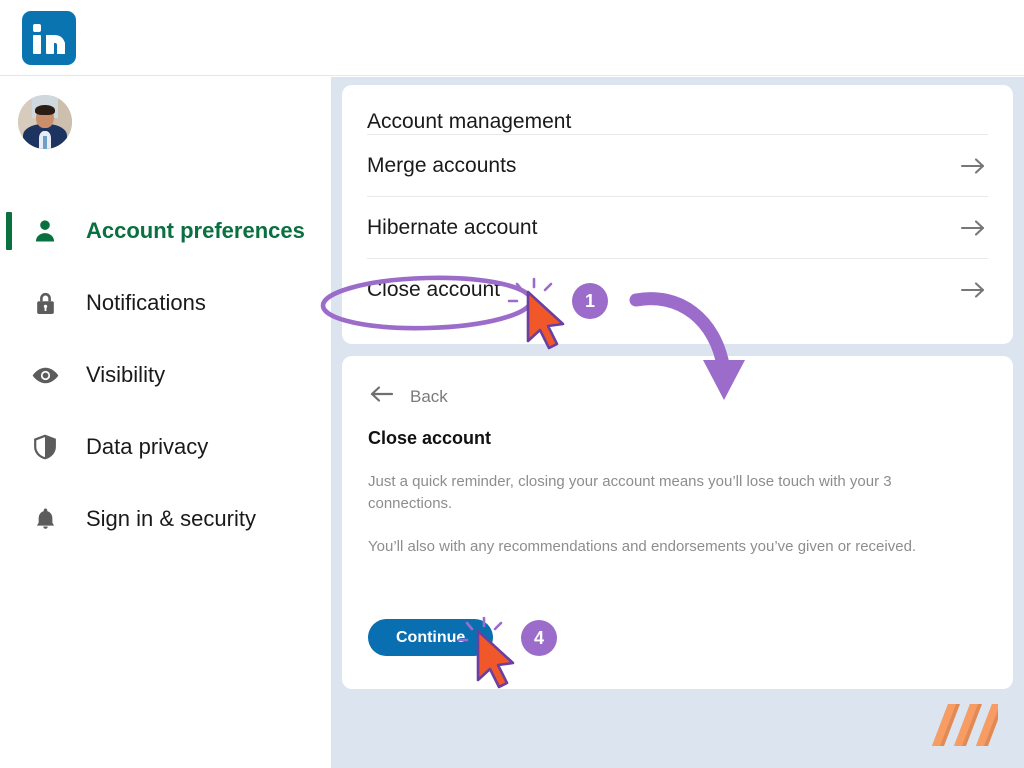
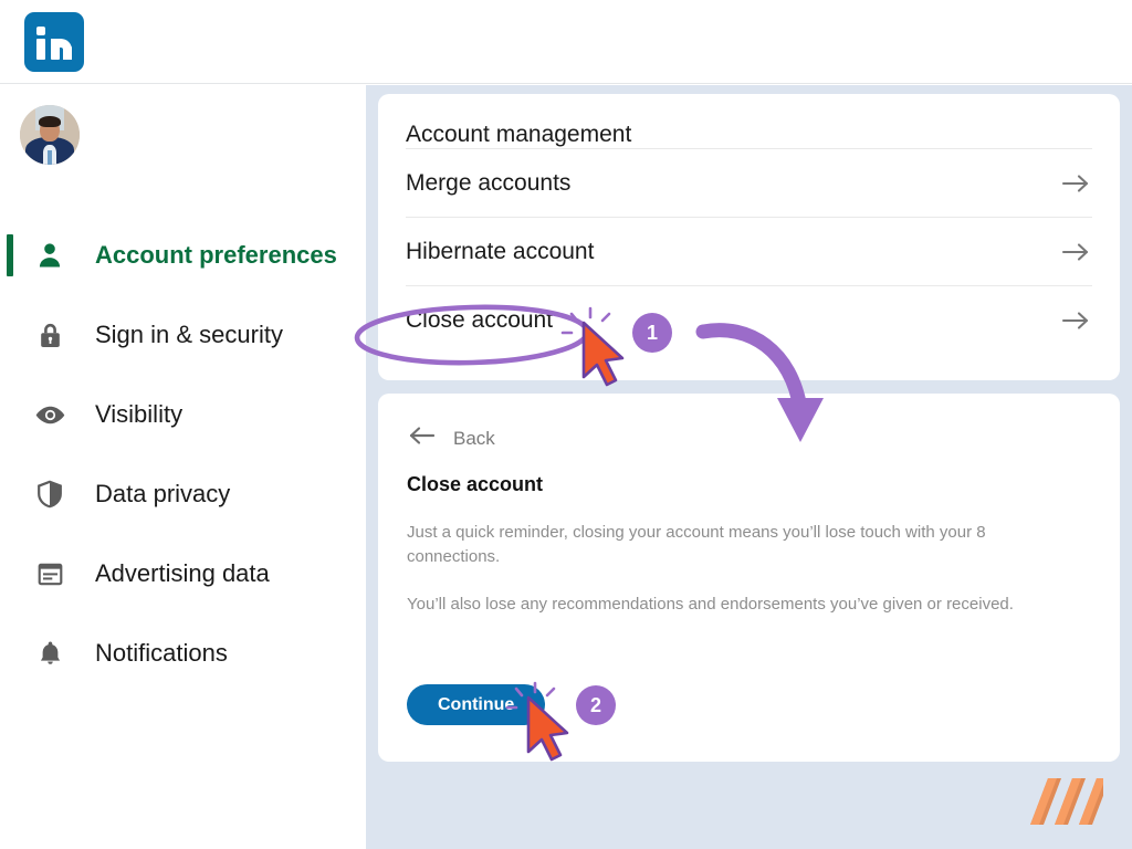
  Account preferences
- Notifications
+ Sign in & security
  Visibility
  Data privacy
+ Advertising data
- Sign in & security
+ Notifications
  Account management
  Merge accounts
  Hibernate account
  Close account
  Back
  Close account
- Just a quick reminder, closing your account means you’ll lose touch with your 3 connections.
+ Just a quick reminder, closing your account means you’ll lose touch with your 8 connections.
- You’ll also with any recommendations and endorsements you’ve given or received.
+ You’ll also lose any recommendations and endorsements you’ve given or received.
  Continue
  1
- 4
+ 2
